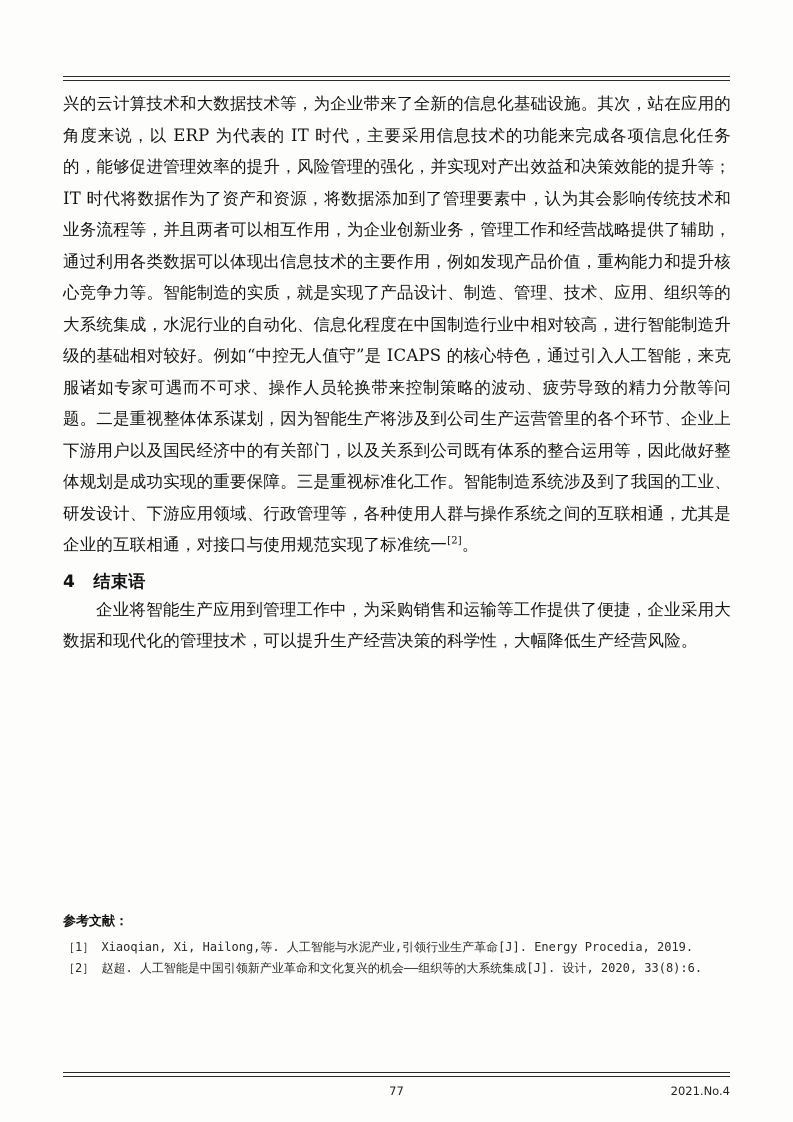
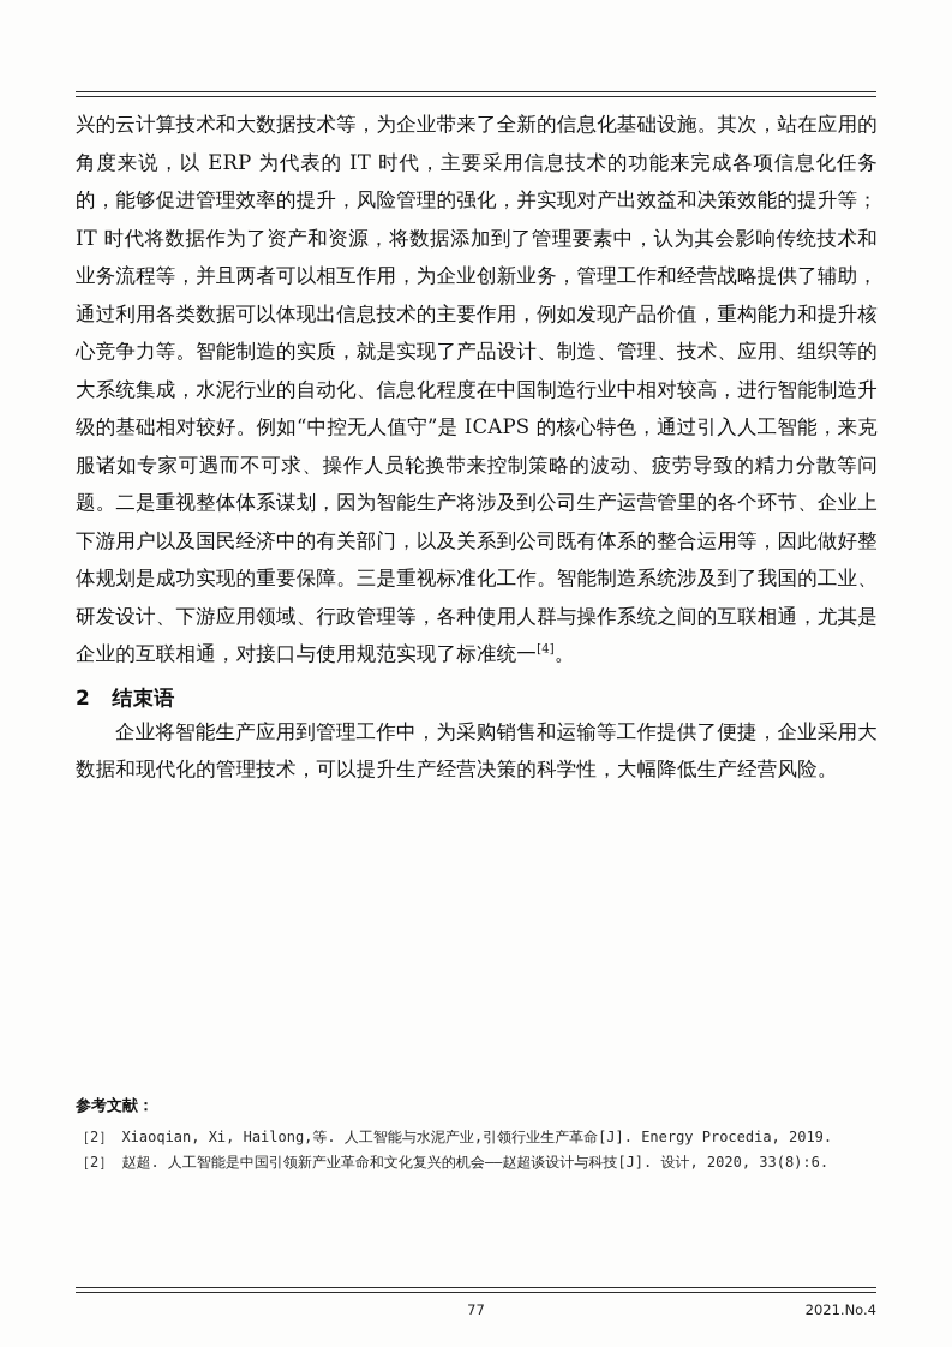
- 兴的云计算技术和大数据技术等，为企业带来了全新的信息化基础设施。其次，站在应用的角度来说，以 ERP 为代表的 IT 时代，主要采用信息技术的功能来完成各项信息化任务的，能够促进管理效率的提升，风险管理的强化，并实现对产出效益和决策效能的提升等；IT 时代将数据作为了资产和资源，将数据添加到了管理要素中，认为其会影响传统技术和业务流程等，并且两者可以相互作用，为企业创新业务，管理工作和经营战略提供了辅助，通过利用各类数据可以体现出信息技术的主要作用，例如发现产品价值，重构能力和提升核心竞争力等。智能制造的实质，就是实现了产品设计、制造、管理、技术、应用、组织等的大系统集成，水泥行业的自动化、信息化程度在中国制造行业中相对较高，进行智能制造升级的基础相对较好。例如“中控无人值守”是 ICAPS 的核心特色，通过引入人工智能，来克服诸如专家可遇而不可求、操作人员轮换带来控制策略的波动、疲劳导致的精力分散等问题。二是重视整体体系谋划，因为智能生产将涉及到公司生产运营管里的各个环节、企业上下游用户以及国民经济中的有关部门，以及关系到公司既有体系的整合运用等，因此做好整体规划是成功实现的重要保障。三是重视标准化工作。智能制造系统涉及到了我国的工业、研发设计、下游应用领域、行政管理等，各种使用人群与操作系统之间的互联相通，尤其是企业的互联相通，对接口与使用规范实现了标准统一[2]。
+ 兴的云计算技术和大数据技术等，为企业带来了全新的信息化基础设施。其次，站在应用的角度来说，以 ERP 为代表的 IT 时代，主要采用信息技术的功能来完成各项信息化任务的，能够促进管理效率的提升，风险管理的强化，并实现对产出效益和决策效能的提升等；IT 时代将数据作为了资产和资源，将数据添加到了管理要素中，认为其会影响传统技术和业务流程等，并且两者可以相互作用，为企业创新业务，管理工作和经营战略提供了辅助，通过利用各类数据可以体现出信息技术的主要作用，例如发现产品价值，重构能力和提升核心竞争力等。智能制造的实质，就是实现了产品设计、制造、管理、技术、应用、组织等的大系统集成，水泥行业的自动化、信息化程度在中国制造行业中相对较高，进行智能制造升级的基础相对较好。例如“中控无人值守”是 ICAPS 的核心特色，通过引入人工智能，来克服诸如专家可遇而不可求、操作人员轮换带来控制策略的波动、疲劳导致的精力分散等问题。二是重视整体体系谋划，因为智能生产将涉及到公司生产运营管里的各个环节、企业上下游用户以及国民经济中的有关部门，以及关系到公司既有体系的整合运用等，因此做好整体规划是成功实现的重要保障。三是重视标准化工作。智能制造系统涉及到了我国的工业、研发设计、下游应用领域、行政管理等，各种使用人群与操作系统之间的互联相通，尤其是企业的互联相通，对接口与使用规范实现了标准统一[4]。
- 4 结束语
+ 2 结束语
  企业将智能生产应用到管理工作中，为采购销售和运输等工作提供了便捷，企业采用大数据和现代化的管理技术，可以提升生产经营决策的科学性，大幅降低生产经营风险。
  参考文献：
- ［1］ Xiaoqian, Xi, Hailong,等. 人工智能与水泥产业,引领行业生产革命[J]. Energy Procedia, 2019.
+ ［2］ Xiaoqian, Xi, Hailong,等. 人工智能与水泥产业,引领行业生产革命[J]. Energy Procedia, 2019.
- ［2］ 赵超. 人工智能是中国引领新产业革命和文化复兴的机会——组织等的大系统集成[J]. 设计, 2020, 33(8):6.
+ ［2］ 赵超. 人工智能是中国引领新产业革命和文化复兴的机会——赵超谈设计与科技[J]. 设计, 2020, 33(8):6.
  77
  2021.No.4
